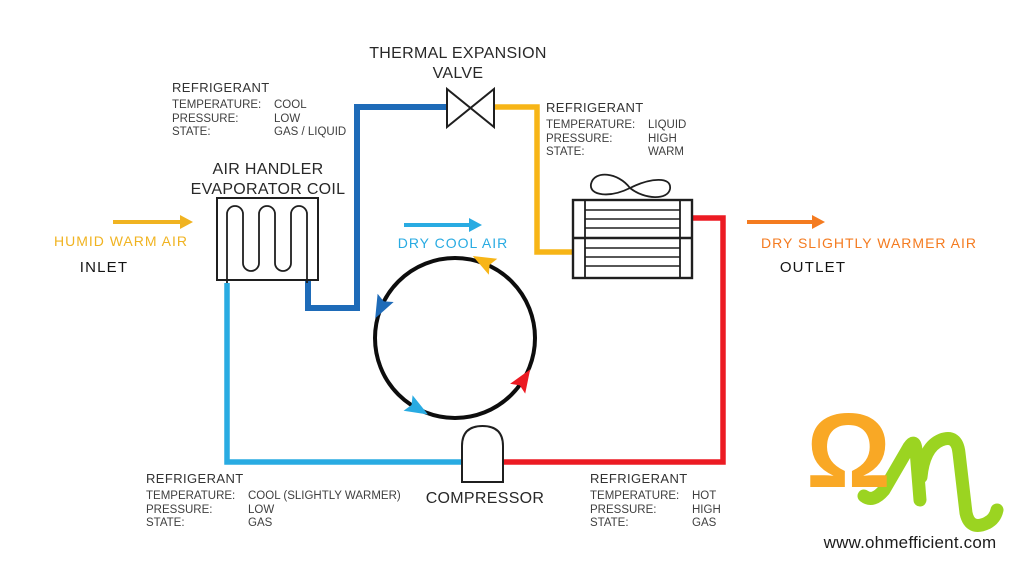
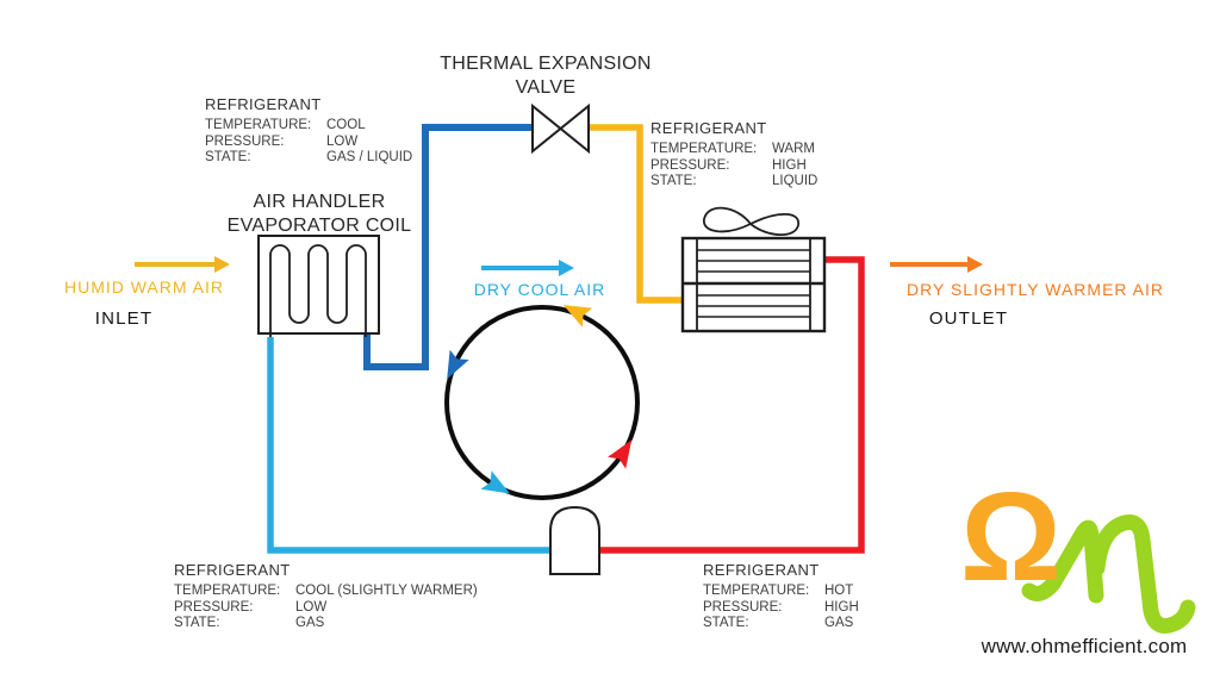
  THERMAL EXPANSION
  VALVE
  AIR HANDLER
  EVAPORATOR COIL
- COMPRESSOR
  REFRIGERANT
  TEMPERATURE:
  COOL
  PRESSURE:
  LOW
  STATE:
  GAS / LIQUID
  REFRIGERANT
  TEMPERATURE:
- LIQUID
+ WARM
  PRESSURE:
  HIGH
  STATE:
- WARM
+ LIQUID
  REFRIGERANT
  TEMPERATURE:
  COOL (SLIGHTLY WARMER)
  PRESSURE:
  LOW
  STATE:
  GAS
  REFRIGERANT
  TEMPERATURE:
  HOT
  PRESSURE:
  HIGH
  STATE:
  GAS
  HUMID WARM AIR
  INLET
  DRY COOL AIR
  DRY SLIGHTLY WARMER AIR
  OUTLET
  Ω
  www.ohmefficient.com
